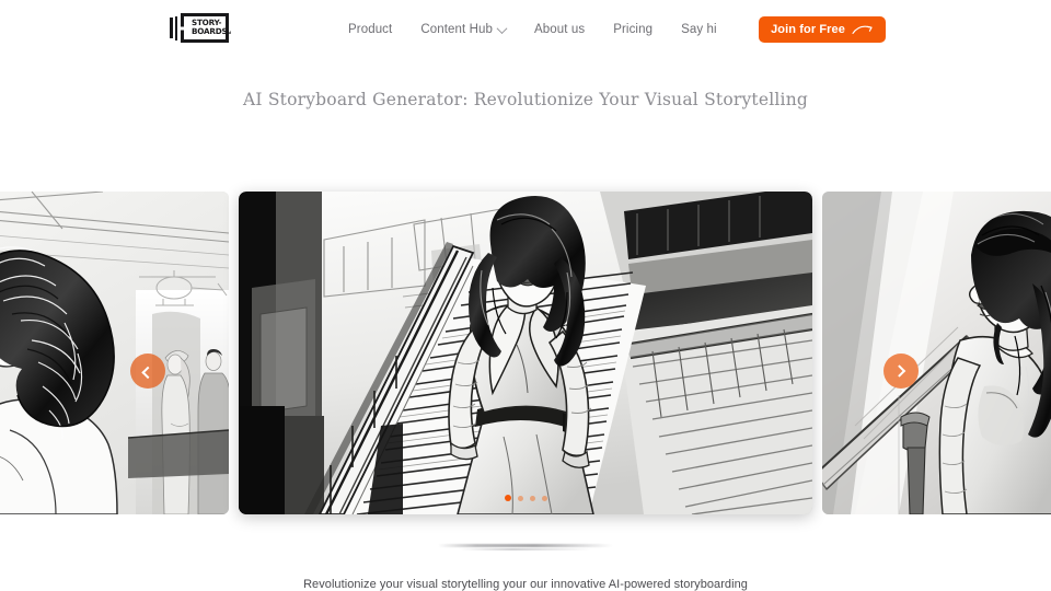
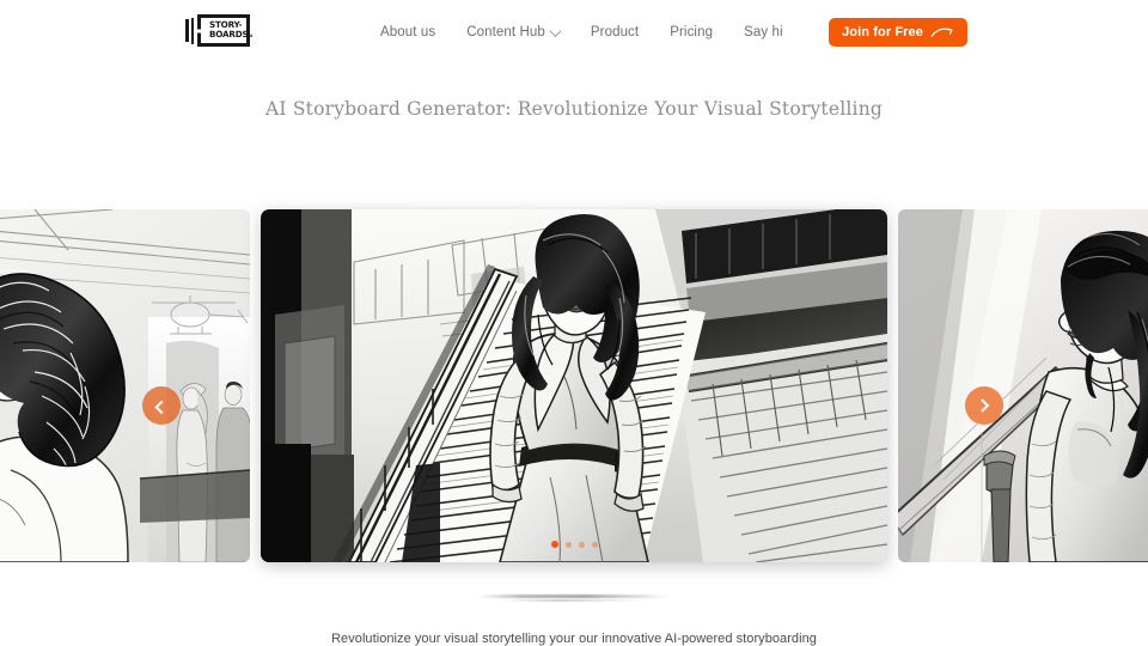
  STORY-
  BOARDS
- Product
+ About us
  Content Hub
- About us
+ Product
  Pricing
  Say hi
  Join for Free
  AI Storyboard Generator: Revolutionize Your Visual Storytelling
  Revolutionize your visual storytelling your our innovative AI-powered storyboarding
